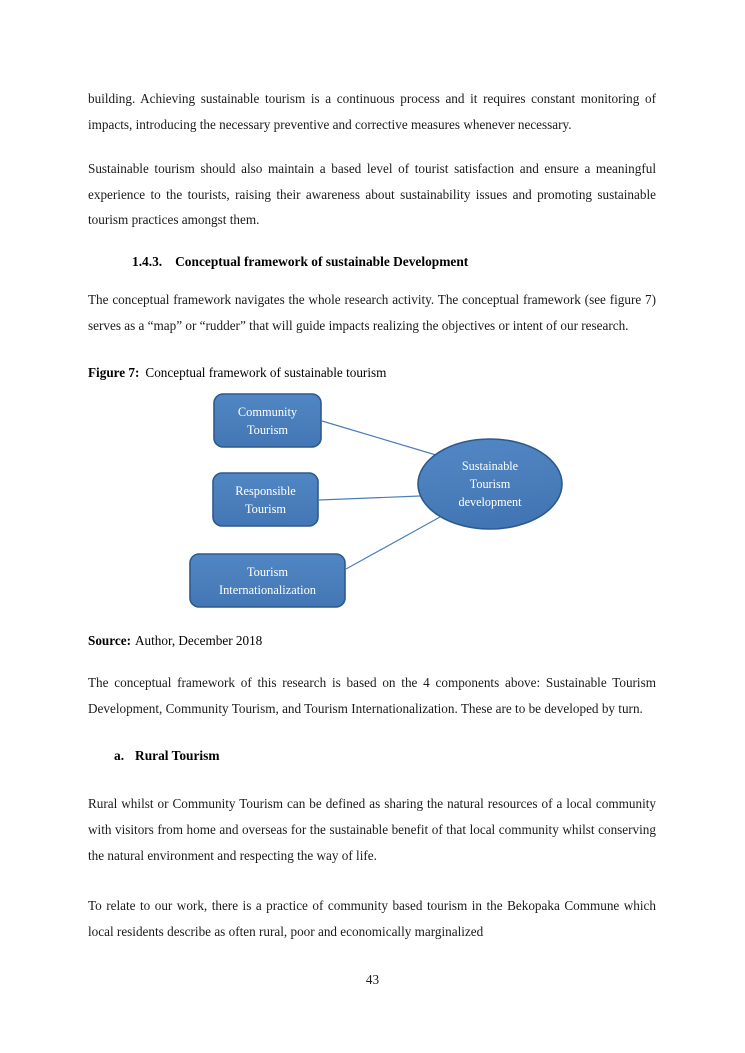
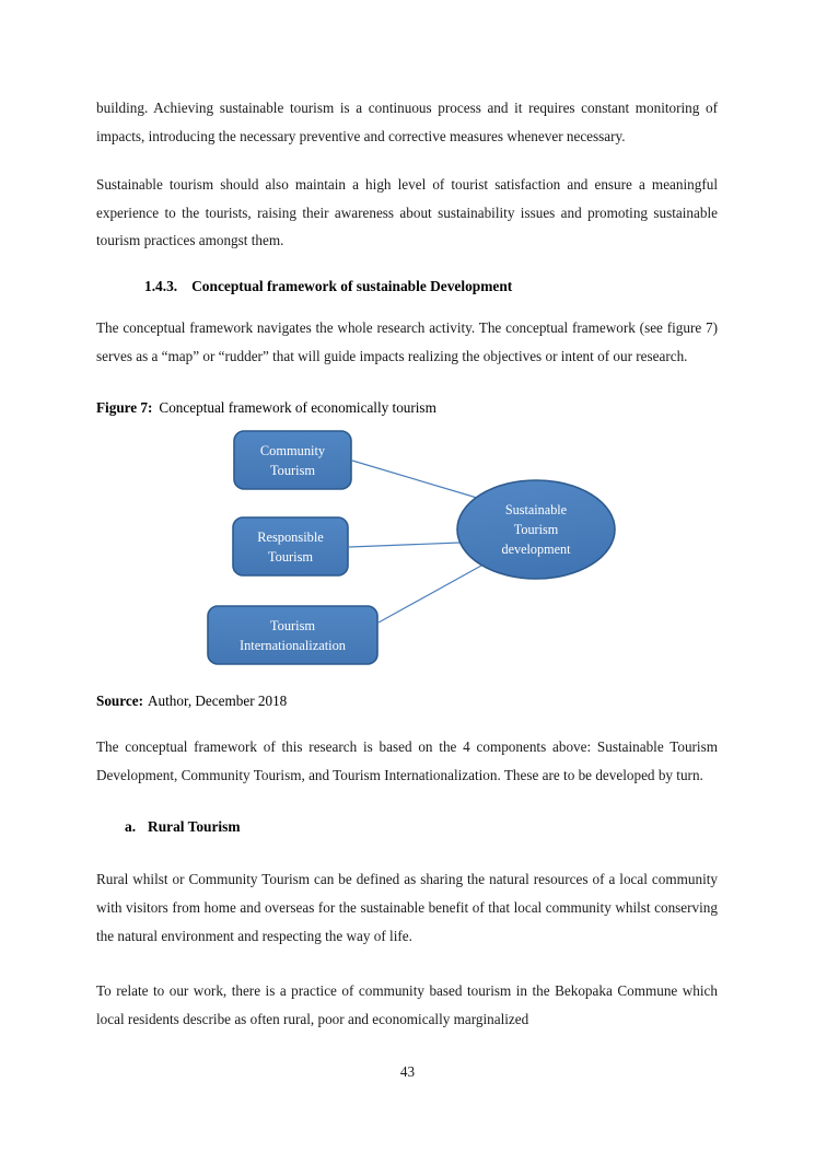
  building. Achieving sustainable tourism is a continuous process and it requires constant monitoring of impacts, introducing the necessary preventive and corrective measures whenever necessary.
- Sustainable tourism should also maintain a based level of tourist satisfaction and ensure a meaningful experience to the tourists, raising their awareness about sustainability issues and promoting sustainable tourism practices amongst them.
+ Sustainable tourism should also maintain a high level of tourist satisfaction and ensure a meaningful experience to the tourists, raising their awareness about sustainability issues and promoting sustainable tourism practices amongst them.
  1.4.3. Conceptual framework of sustainable Development
  The conceptual framework navigates the whole research activity. The conceptual framework (see figure 7) serves as a “map” or “rudder” that will guide impacts realizing the objectives or intent of our research.
- Figure 7: Conceptual framework of sustainable tourism
+ Figure 7: Conceptual framework of economically tourism
  Community
  Tourism
  Responsible
  Tourism
  Tourism
  Internationalization
  Sustainable
  Tourism
  development
  Source: Author, December 2018
  The conceptual framework of this research is based on the 4 components above: Sustainable Tourism Development, Community Tourism, and Tourism Internationalization. These are to be developed by turn.
  a. Rural Tourism
  Rural whilst or Community Tourism can be defined as sharing the natural resources of a local community with visitors from home and overseas for the sustainable benefit of that local community whilst conserving the natural environment and respecting the way of life.
  To relate to our work, there is a practice of community based tourism in the Bekopaka Commune which local residents describe as often rural, poor and economically marginalized
  43
